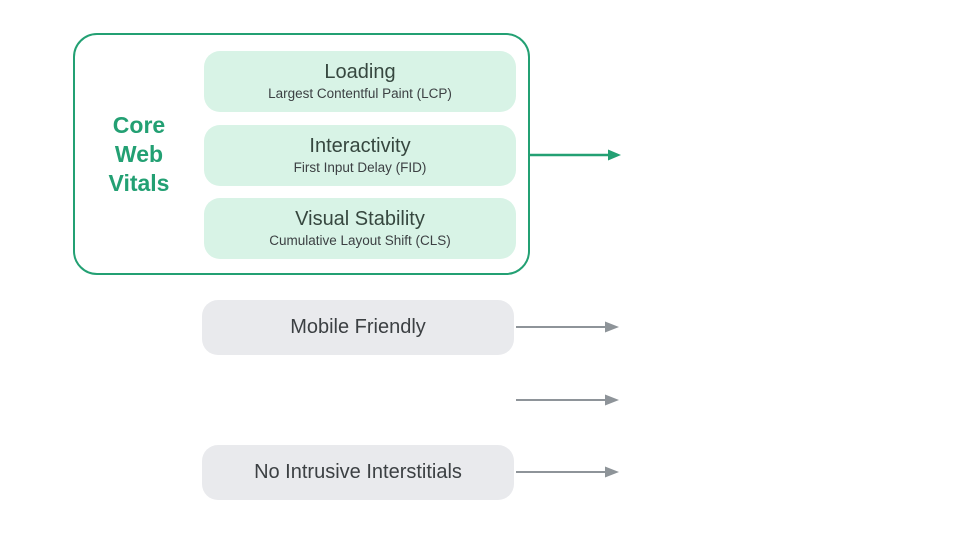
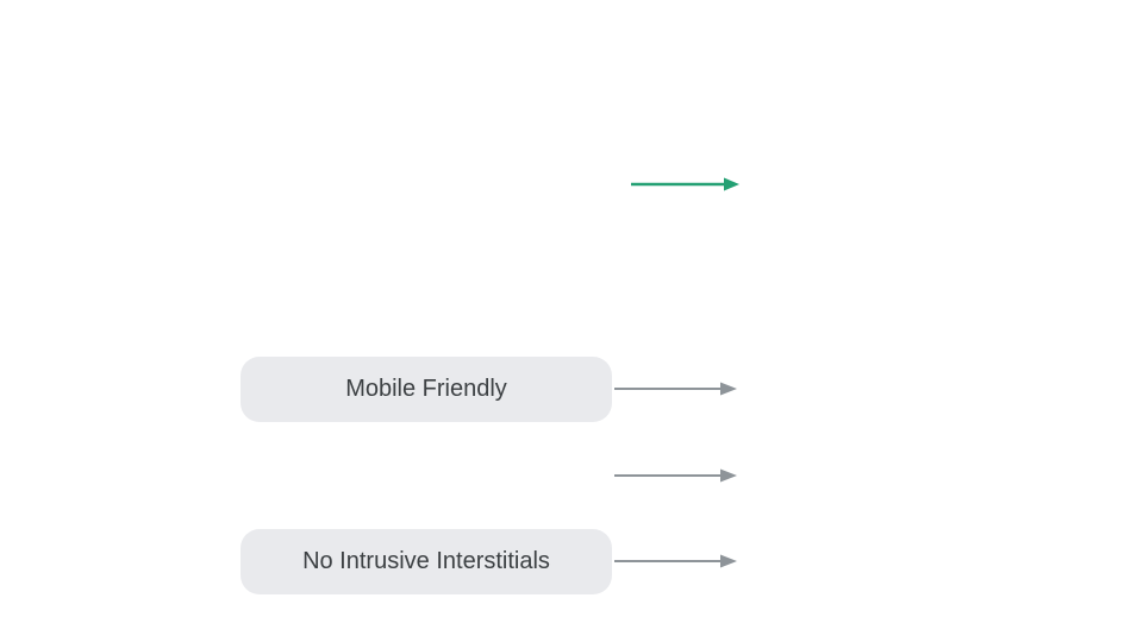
- Core
- Web
- Vitals
- Loading
- Largest Contentful Paint (LCP)
- Interactivity
- First Input Delay (FID)
- Visual Stability
- Cumulative Layout Shift (CLS)
  Mobile Friendly
  No Intrusive Interstitials
